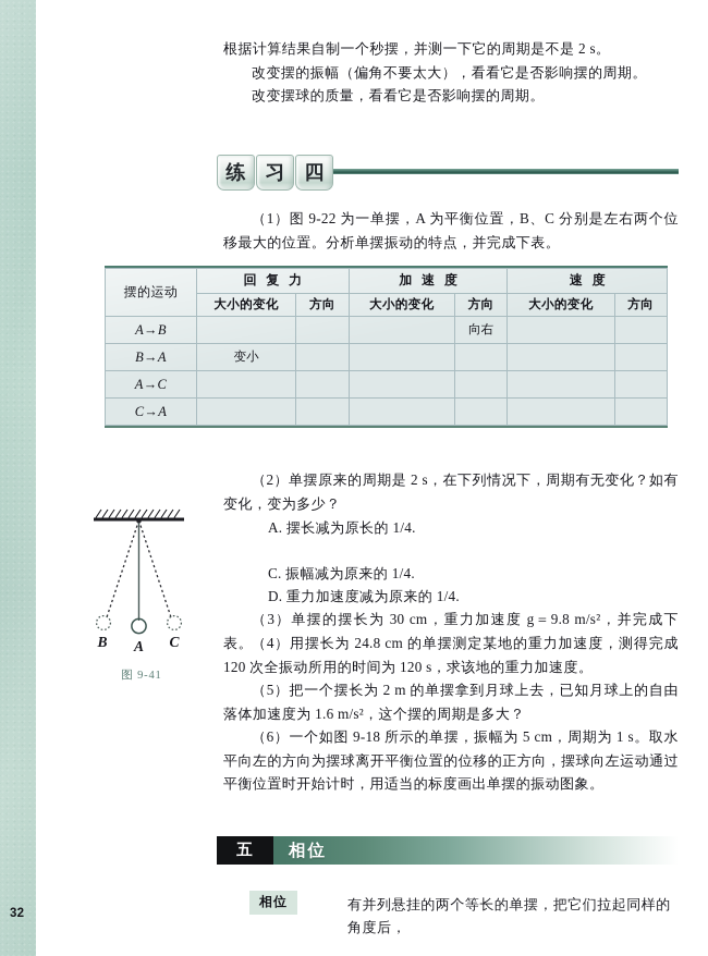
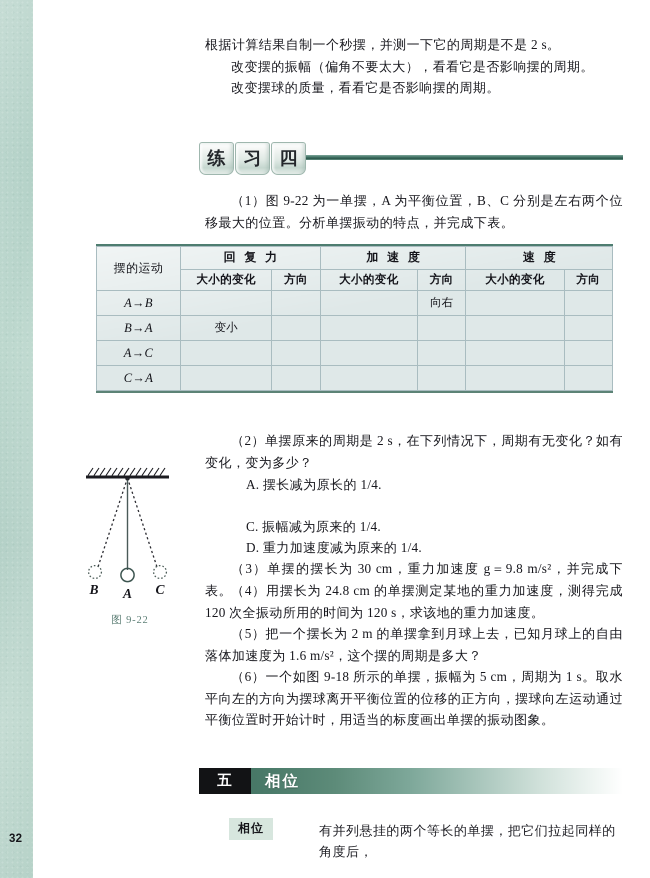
  32
  根据计算结果自制一个秒摆，并测一下它的周期是不是 2 s。
  改变摆的振幅（偏角不要太大），看看它是否影响摆的周期。
  改变摆球的质量，看看它是否影响摆的周期。
  练
  习
  四
  （1）图 9-22 为一单摆，A 为平衡位置，B、C 分别是左右两个位移最大的位置。分析单摆振动的特点，并完成下表。
  摆的运动	回 复 力	加 速 度	速 度
  大小的变化	方向	大小的变化	方向	大小的变化	方向
  A→B				向右
  B→A	变小
  A→C
  C→A
  （2）单摆原来的周期是 2 s，在下列情况下，周期有无变化？如有变化，变为多少？
  A. 摆长减为原长的 1/4.
  C. 振幅减为原来的 1/4.
  D. 重力加速度减为原来的 1/4.
  （3）单摆的摆长为 30 cm，重力加速度 g＝9.8 m/s²，并完成下表。
  （4）用摆长为 24.8 cm 的单摆测定某地的重力加速度，测得完成 120 次全振动所用的时间为 120 s，求该地的重力加速度。
  （5）把一个摆长为 2 m 的单摆拿到月球上去，已知月球上的自由落体加速度为 1.6 m/s²，这个摆的周期是多大？
  （6）一个如图 9-18 所示的单摆，振幅为 5 cm，周期为 1 s。取水平向左的方向为摆球离开平衡位置的位移的正方向，摆球向左运动通过平衡位置时开始计时，用适当的标度画出单摆的振动图象。
  B
  A
  C
- 图 9-41
+ 图 9-22
  五
  相位
  相位
  有并列悬挂的两个等长的单摆，把它们拉起同样的角度后，
